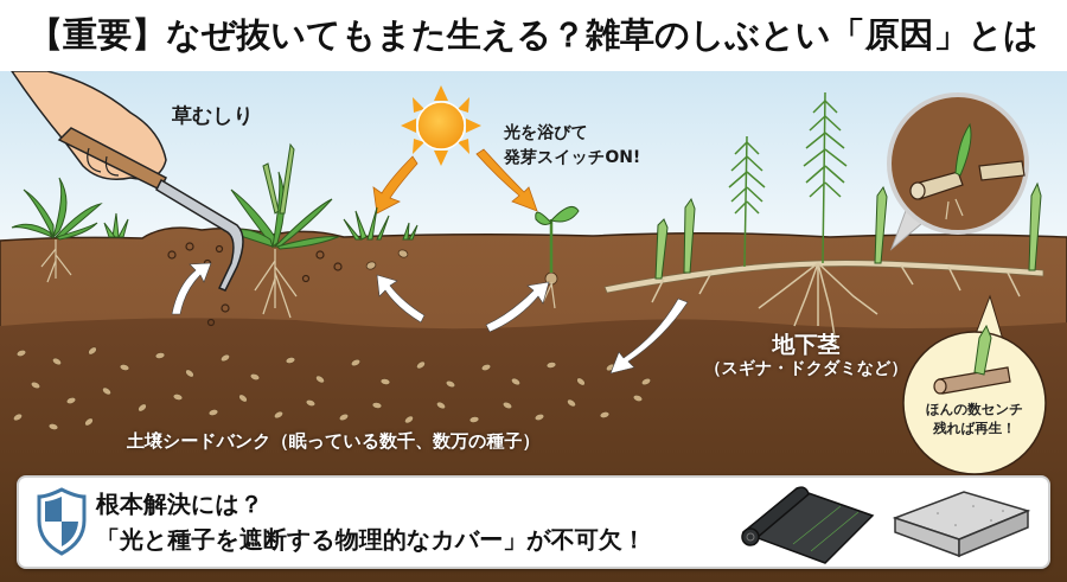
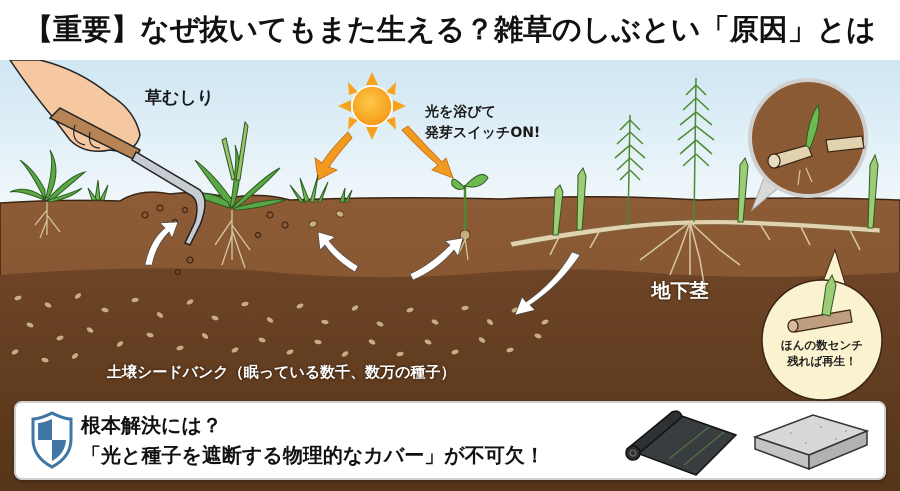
  【重要】なぜ抜いてもまた生える？雑草のしぶとい「原因」とは
  草むしり
  光を浴びて
  発芽スイッチON!
  地下茎
- （スギナ・ドクダミなど）
  土壌シードバンク（眠っている数千、数万の種子）
  ほんの数センチ
  残れば再生！
  根本解決には？
  「光と種子を遮断する物理的なカバー」が不可欠！
